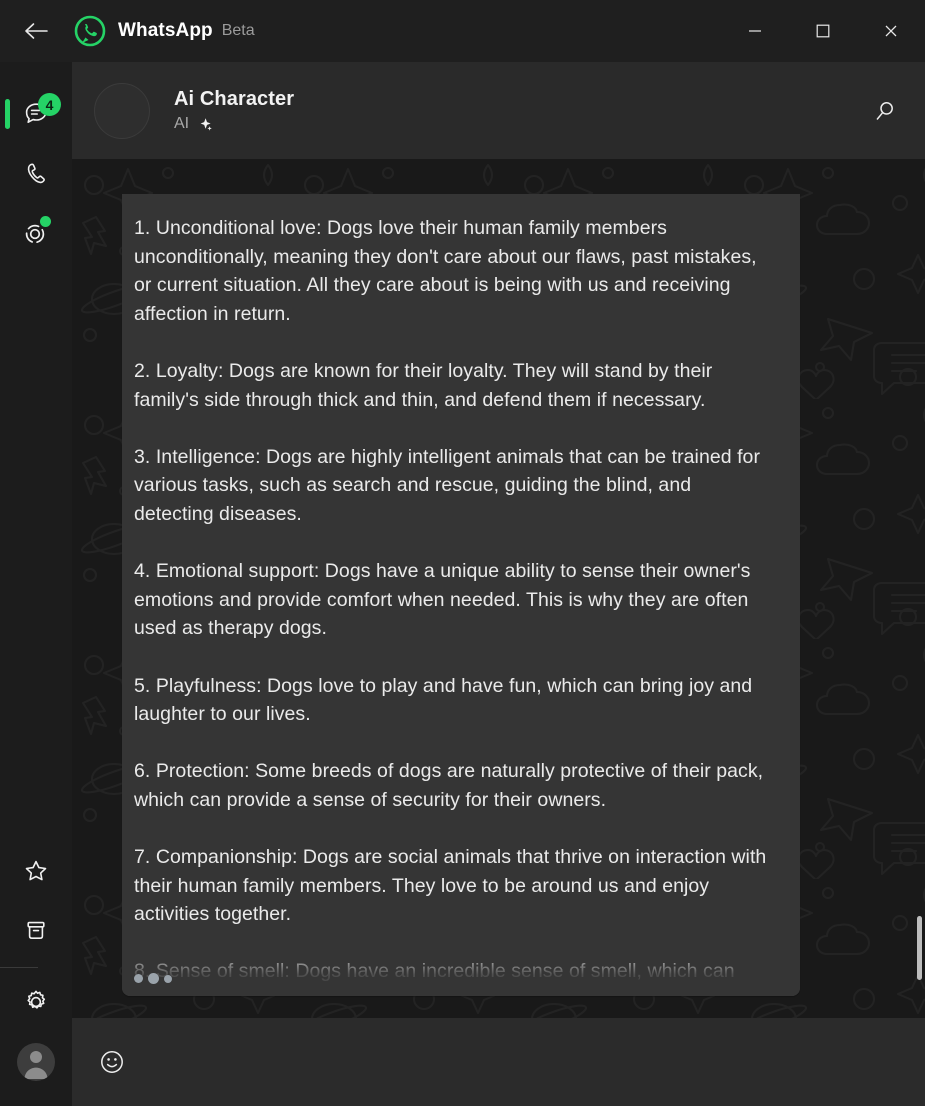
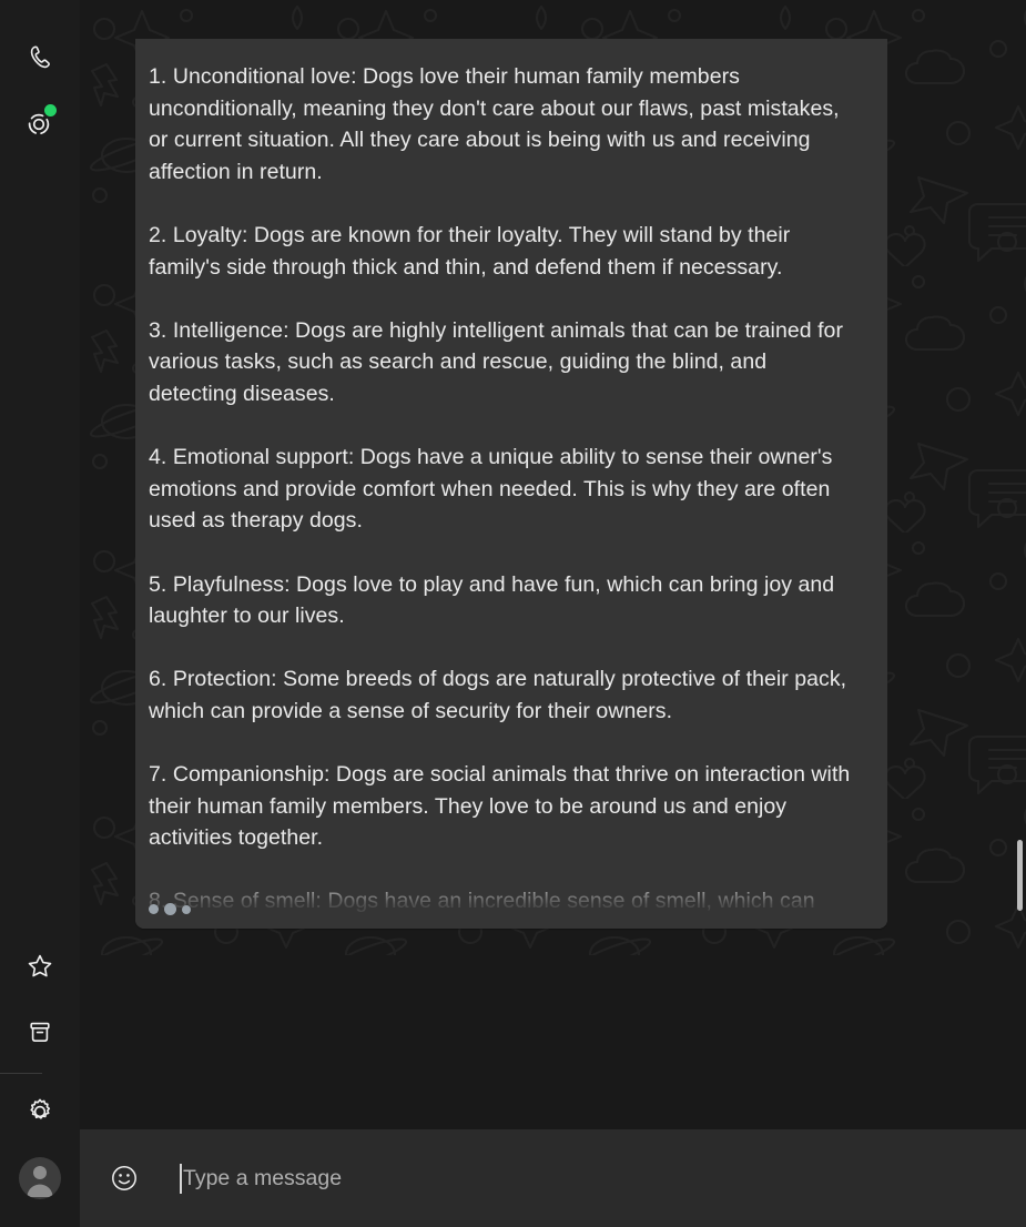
- WhatsApp
- Beta
- 4
- Ai Character
- AI
  1. Unconditional love: Dogs love their human family members unconditionally, meaning they don't care about our flaws, past mistakes, or current situation. All they care about is being with us and receiving affection in return.
  2. Loyalty: Dogs are known for their loyalty. They will stand by their family's side through thick and thin, and defend them if necessary.
  3. Intelligence: Dogs are highly intelligent animals that can be trained for various tasks, such as search and rescue, guiding the blind, and detecting diseases.
  4. Emotional support: Dogs have a unique ability to sense their owner's emotions and provide comfort when needed. This is why they are often used as therapy dogs.
  5. Playfulness: Dogs love to play and have fun, which can bring joy and laughter to our lives.
  6. Protection: Some breeds of dogs are naturally protective of their pack, which can provide a sense of security for their owners.
  7. Companionship: Dogs are social animals that thrive on interaction with their human family members. They love to be around us and enjoy activities together.
+ Type a message
